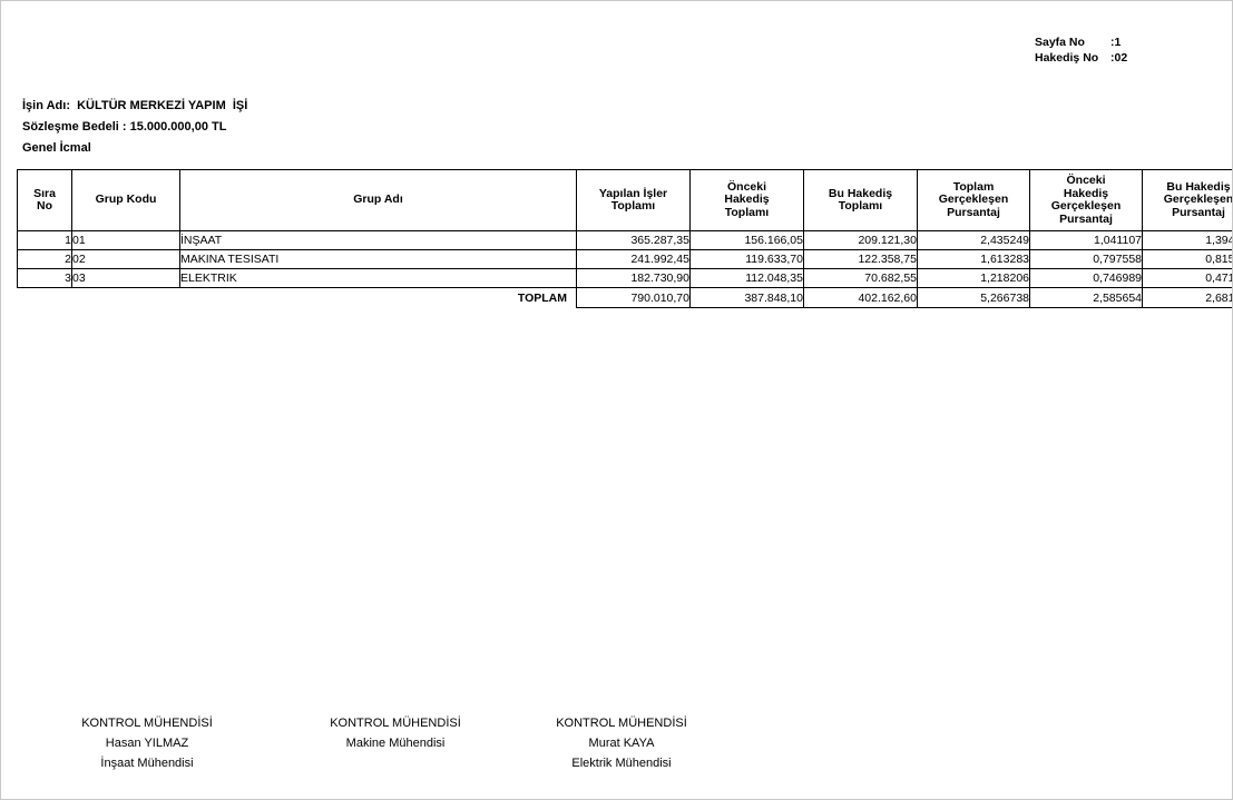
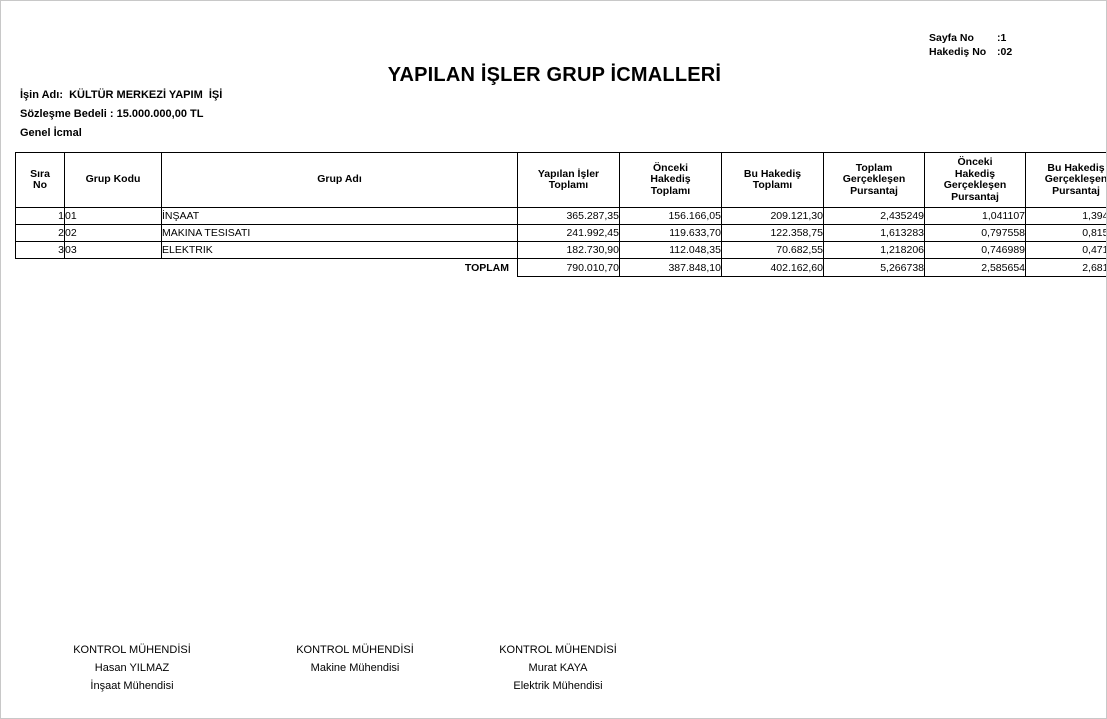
  Sayfa No
  :1
  Hakediş No
  :02
+ YAPILAN İŞLER GRUP İCMALLERİ
  İşin Adı: KÜLTÜR MERKEZİ YAPIM İŞİ
  Sözleşme Bedeli : 15.000.000,00 TL
  Genel İcmal
  SıraNo	Grup Kodu	Grup Adı	Yapılan İşlerToplamı	ÖncekiHakedişToplamı	Bu HakedişToplamı	ToplamGerçekleşenPursantaj	ÖncekiHakedişGerçekleşenPursantaj	Bu HakedişGerçekleşenPursantaj
  1	01	İNŞAAT	365.287,35	156.166,05	209.121,30	2,435249	1,041107	1,394
  2	02	MAKINA TESISATI	241.992,45	119.633,70	122.358,75	1,613283	0,797558	0,815
  3	03	ELEKTRIK	182.730,90	112.048,35	70.682,55	1,218206	0,746989	0,471
  TOPLAM	790.010,70	387.848,10	402.162,60	5,266738	2,585654	2,681
  KONTROL MÜHENDİSİ
  Hasan YILMAZ
  İnşaat Mühendisi
  KONTROL MÜHENDİSİ
  Makine Mühendisi
  KONTROL MÜHENDİSİ
  Murat KAYA
  Elektrik Mühendisi
